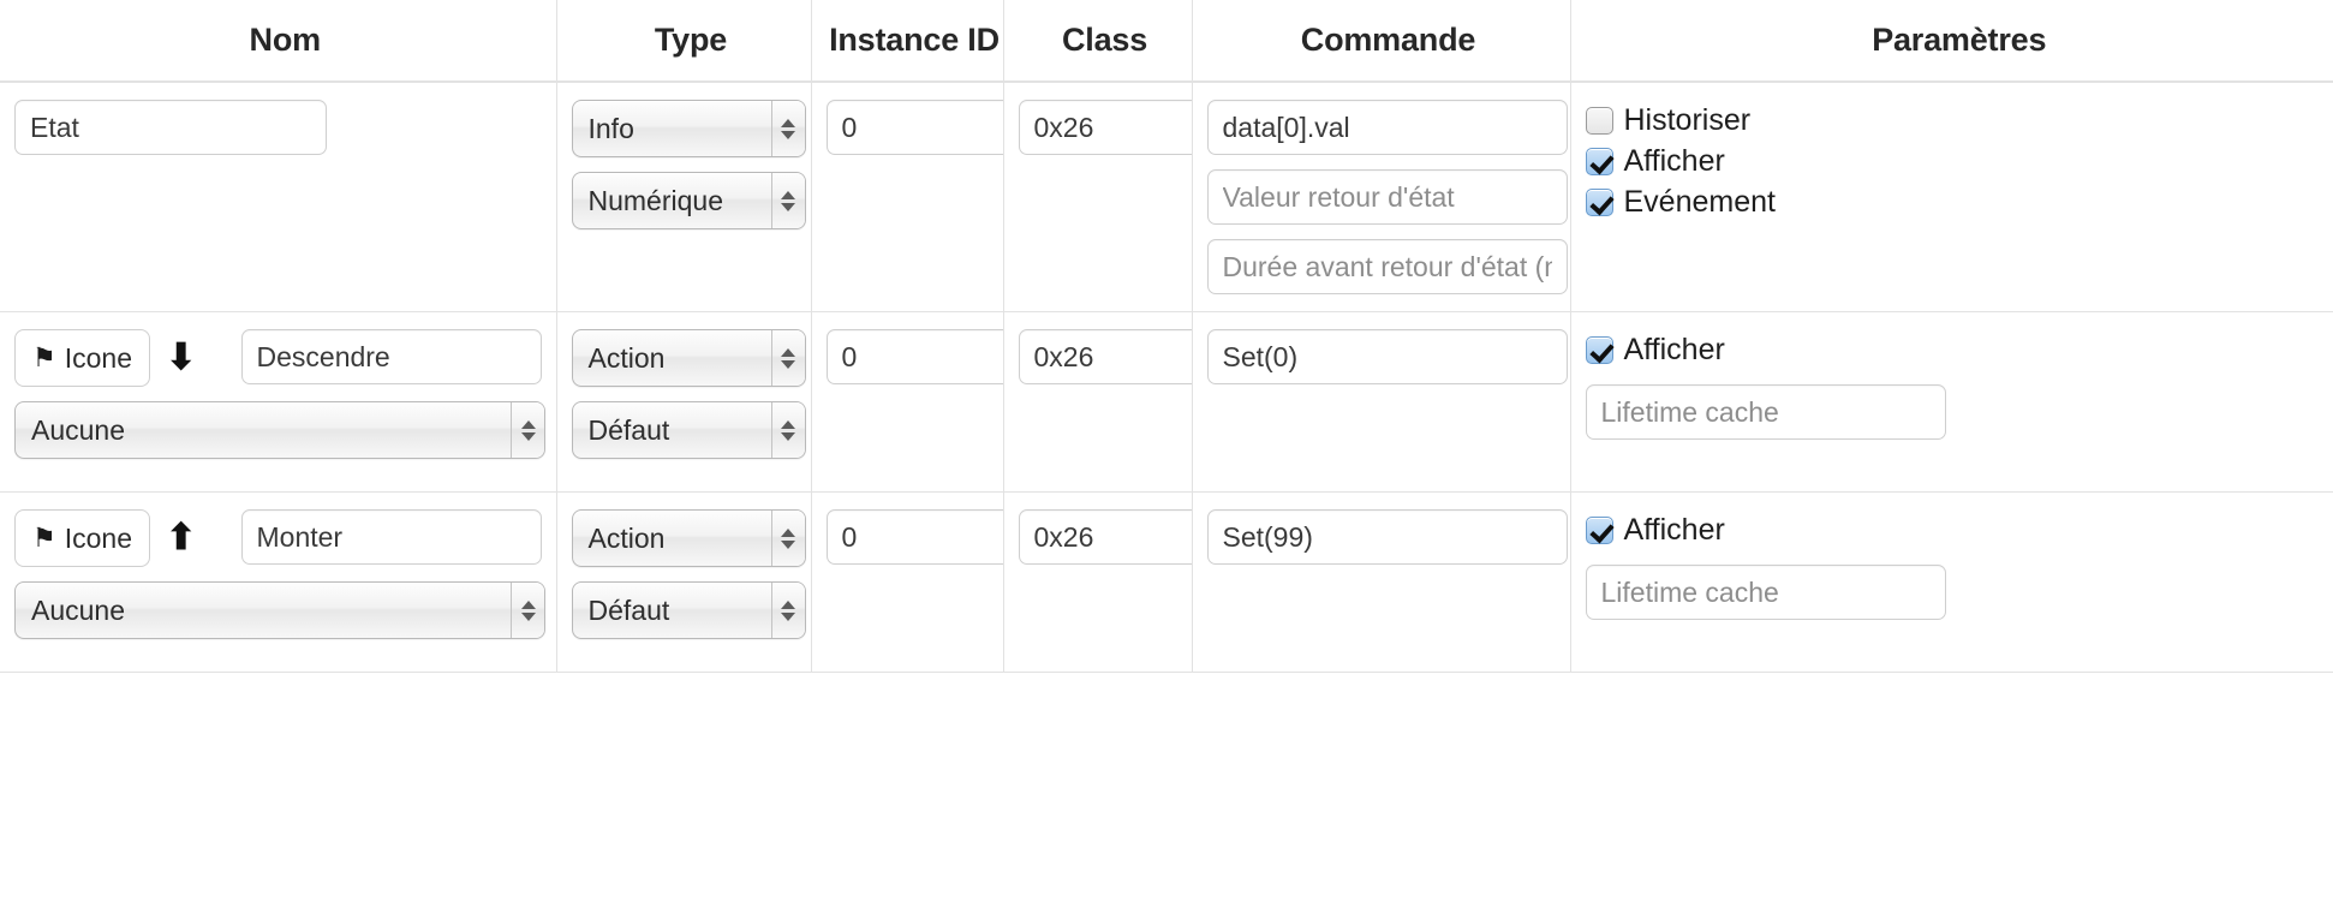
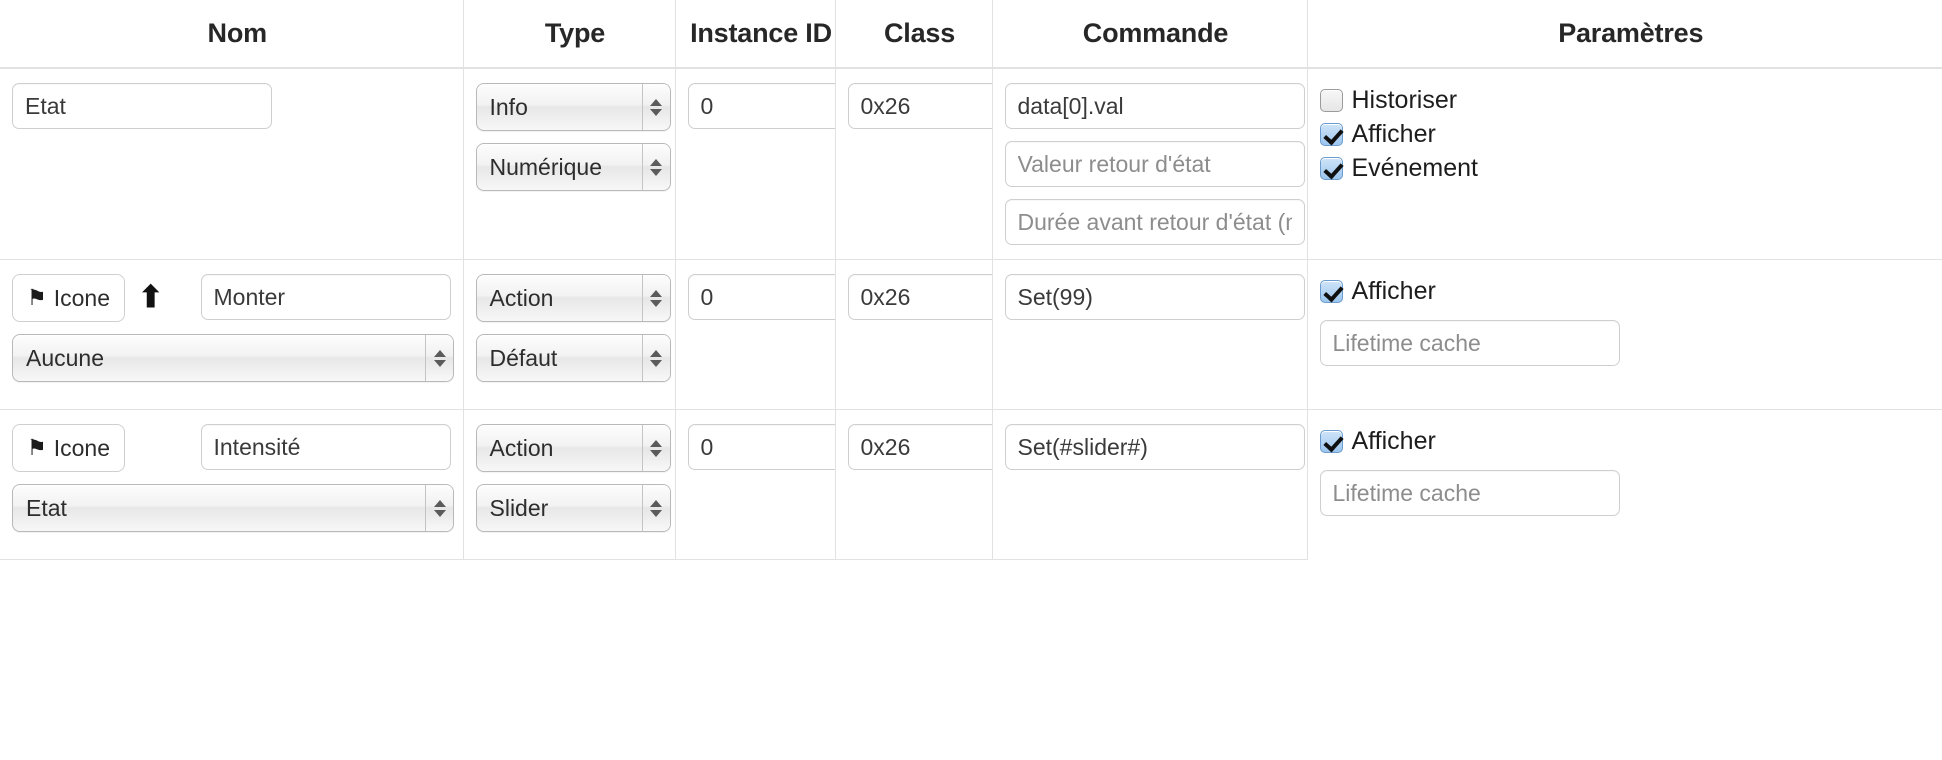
  Nom	Type	Instance ID	Class	Commande	Paramètres
  Etat	Info Numérique	0	0x26	data[0].val Valeur retour d'état Durée avant retour d'état (	Historiser Afficher Evénement
- ⚑ Icone ⬇ Descendre Aucune	Action Défaut	0	0x26	Set(0)	Afficher Lifetime cache
  ⚑ Icone ⬆ Monter Aucune	Action Défaut	0	0x26	Set(99)	Afficher Lifetime cache
+ ⚑ Icone Intensité Etat	Action Slider	0	0x26	Set(#slider#)	Afficher Lifetime cache
